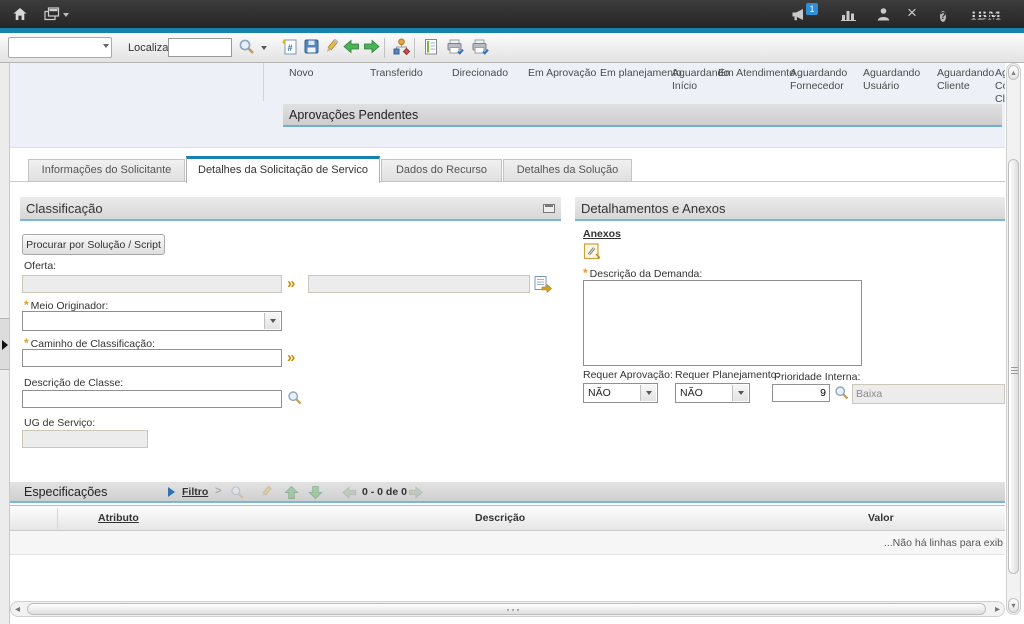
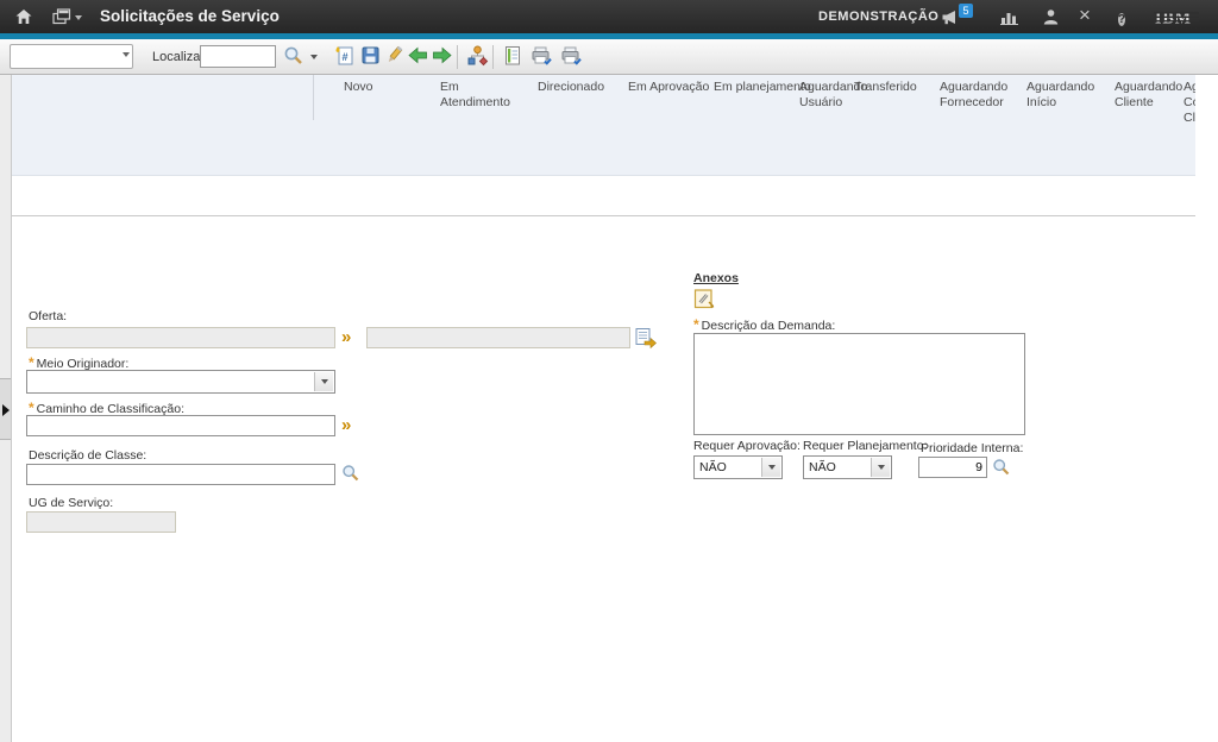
+ Solicitações de Serviço
+ DEMONSTRAÇÃO
- 1
+ 5
  ×
  ?
  IBM
  Localiza
  #
  Novo
- Transferido
+ Em Atendimento
  Direcionado
  Em Aprovação
  Em planejamento
- Aguardando Início
+ Aguardando Usuário
- Em Atendimento
+ Transferido
  Aguardando Fornecedor
- Aguardando Usuário
+ Aguardando Início
  Aguardando Cliente
- Aprovações Pendentes
- Informações do Solicitante
- Detalhes da Solicitação de Servico
- Dados do Recurso
- Detalhes da Solução
- Classificação
- Procurar por Solução / Script
  Oferta:
  »
  * Meio Originador:
  * Caminho de Classificação:
  »
  Descrição de Classe:
  UG de Serviço:
- Detalhamentos e Anexos
  Anexos
  * Descrição da Demanda:
  Requer Aprovação:
  NÃO
  Requer Planejamento:
  NÃO
  Prioridade Interna:
  9
- Baixa
- Especificações
- Filtro
- >
- 0 - 0 de 0
- Atributo
- Descrição
- Valor
- ...Não há linhas para exib
- ◂
- ▸
- ▴
- ▾
